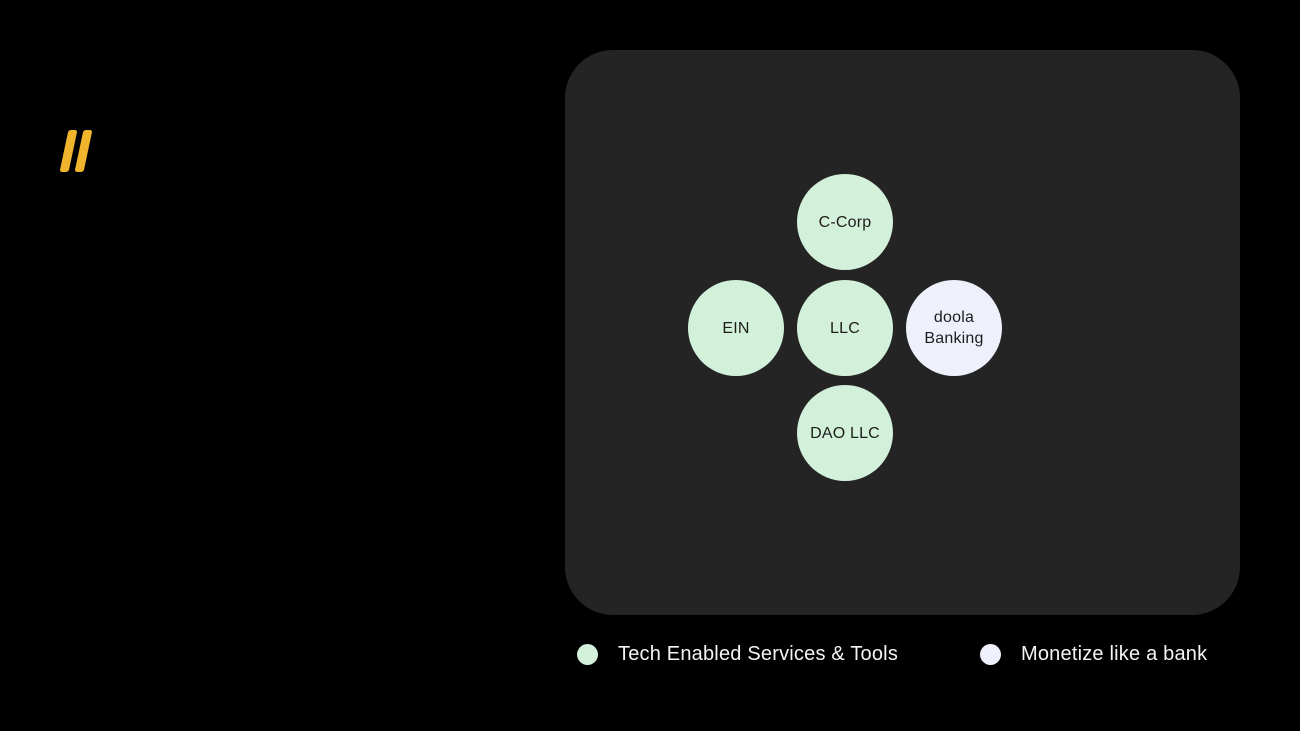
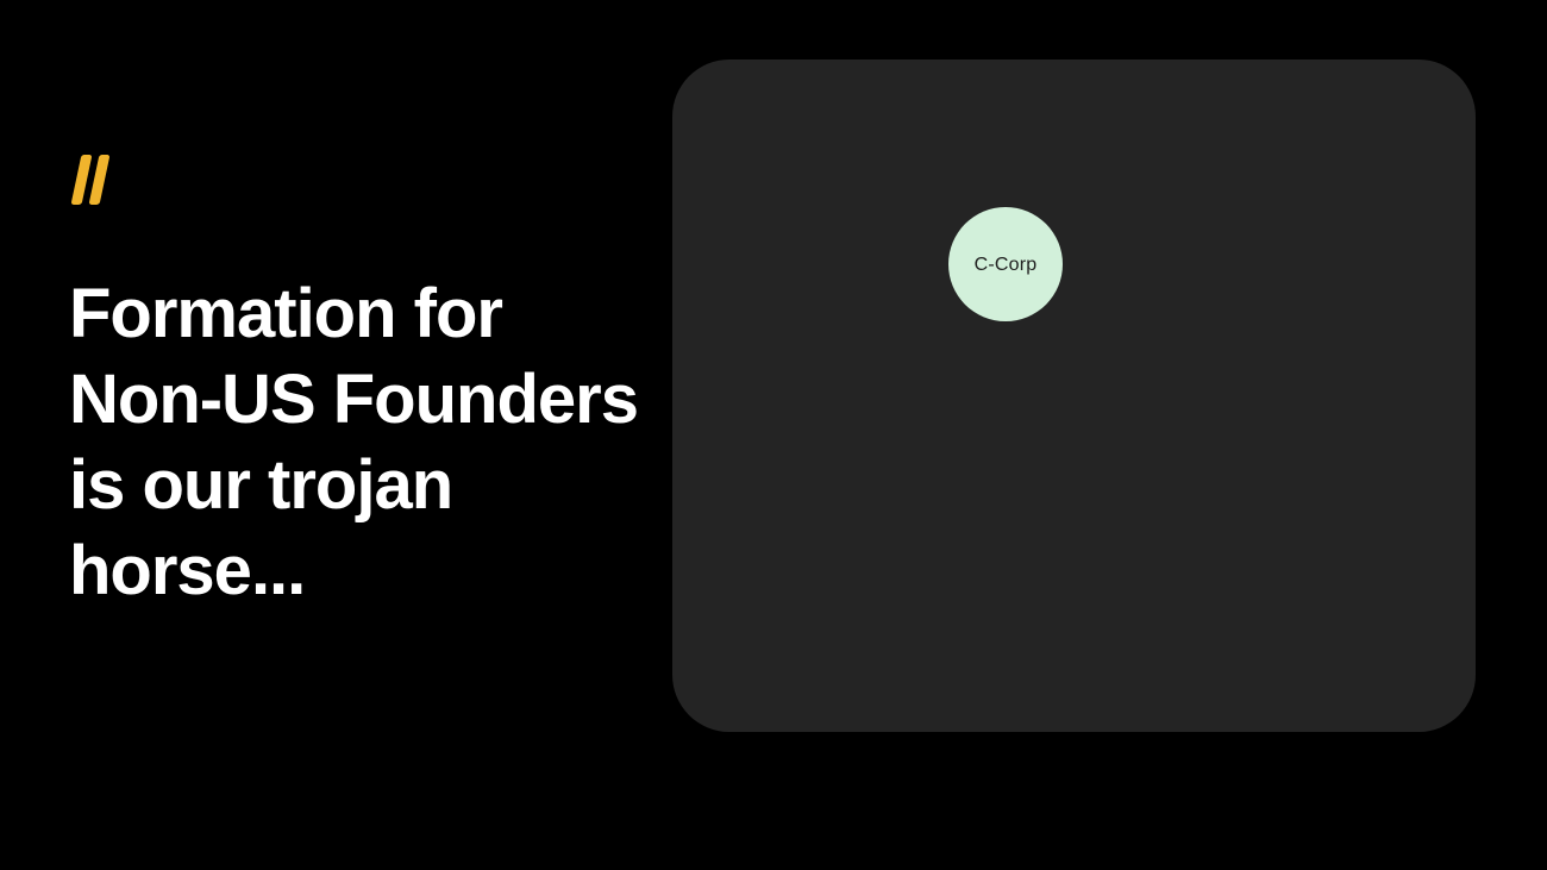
+ Formation for
+ Non-US Founders
+ is our trojan
+ horse...
  C-Corp
- EIN
- LLC
- doola Banking
- DAO LLC
- Tech Enabled Services & Tools
- Monetize like a bank
